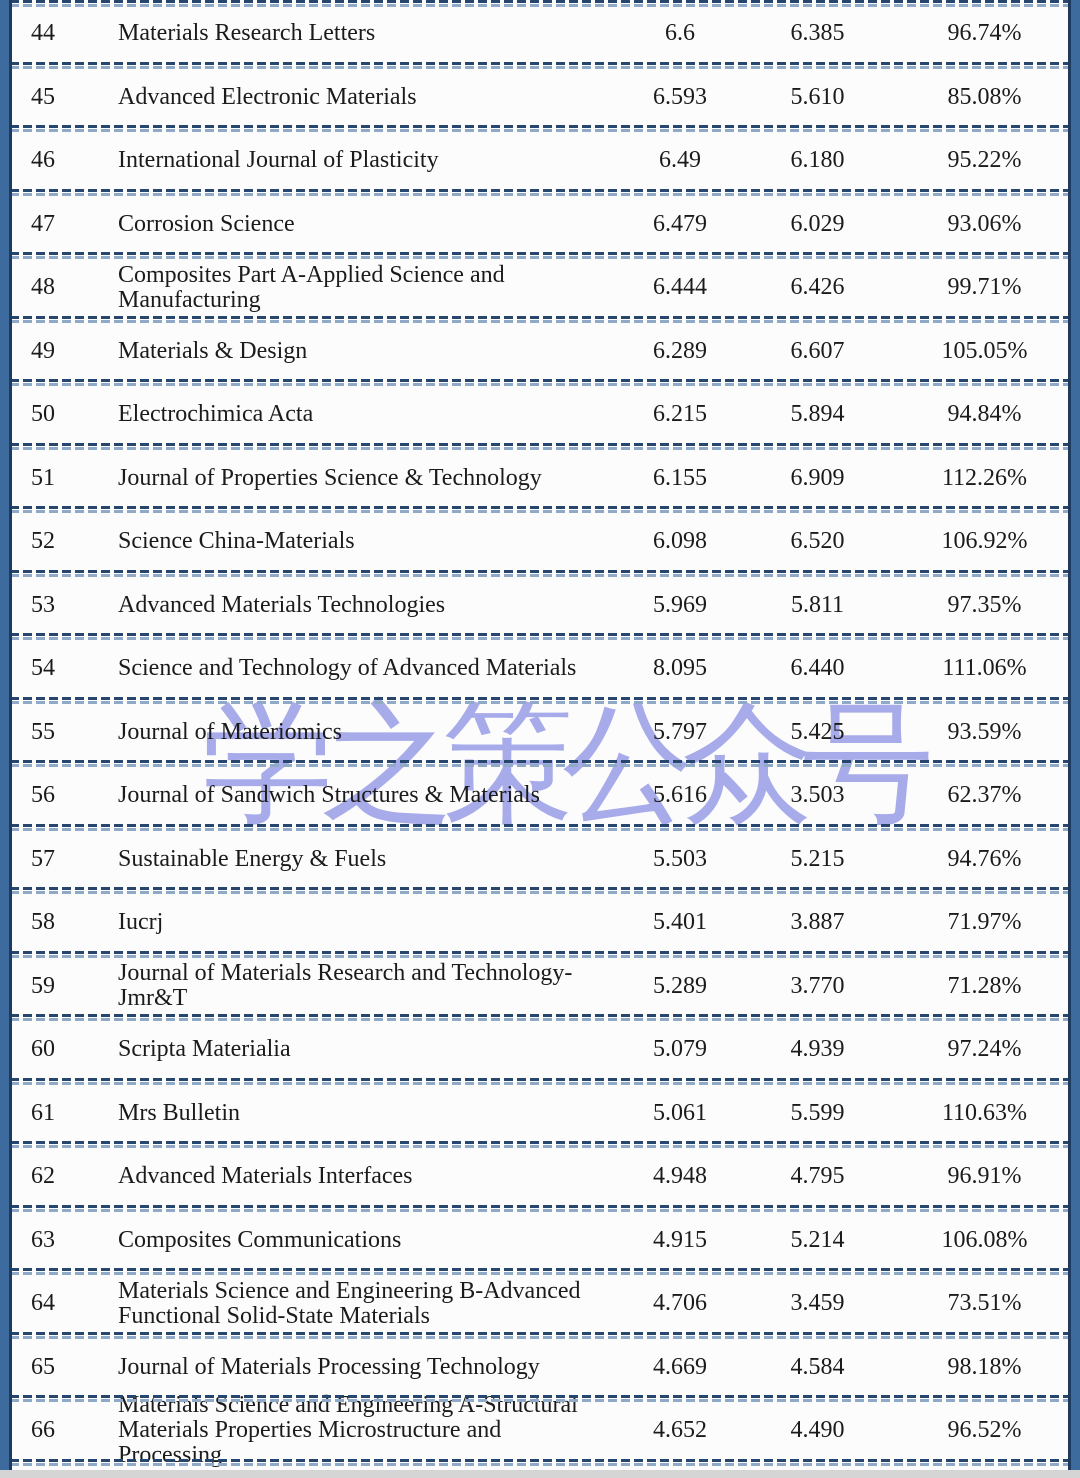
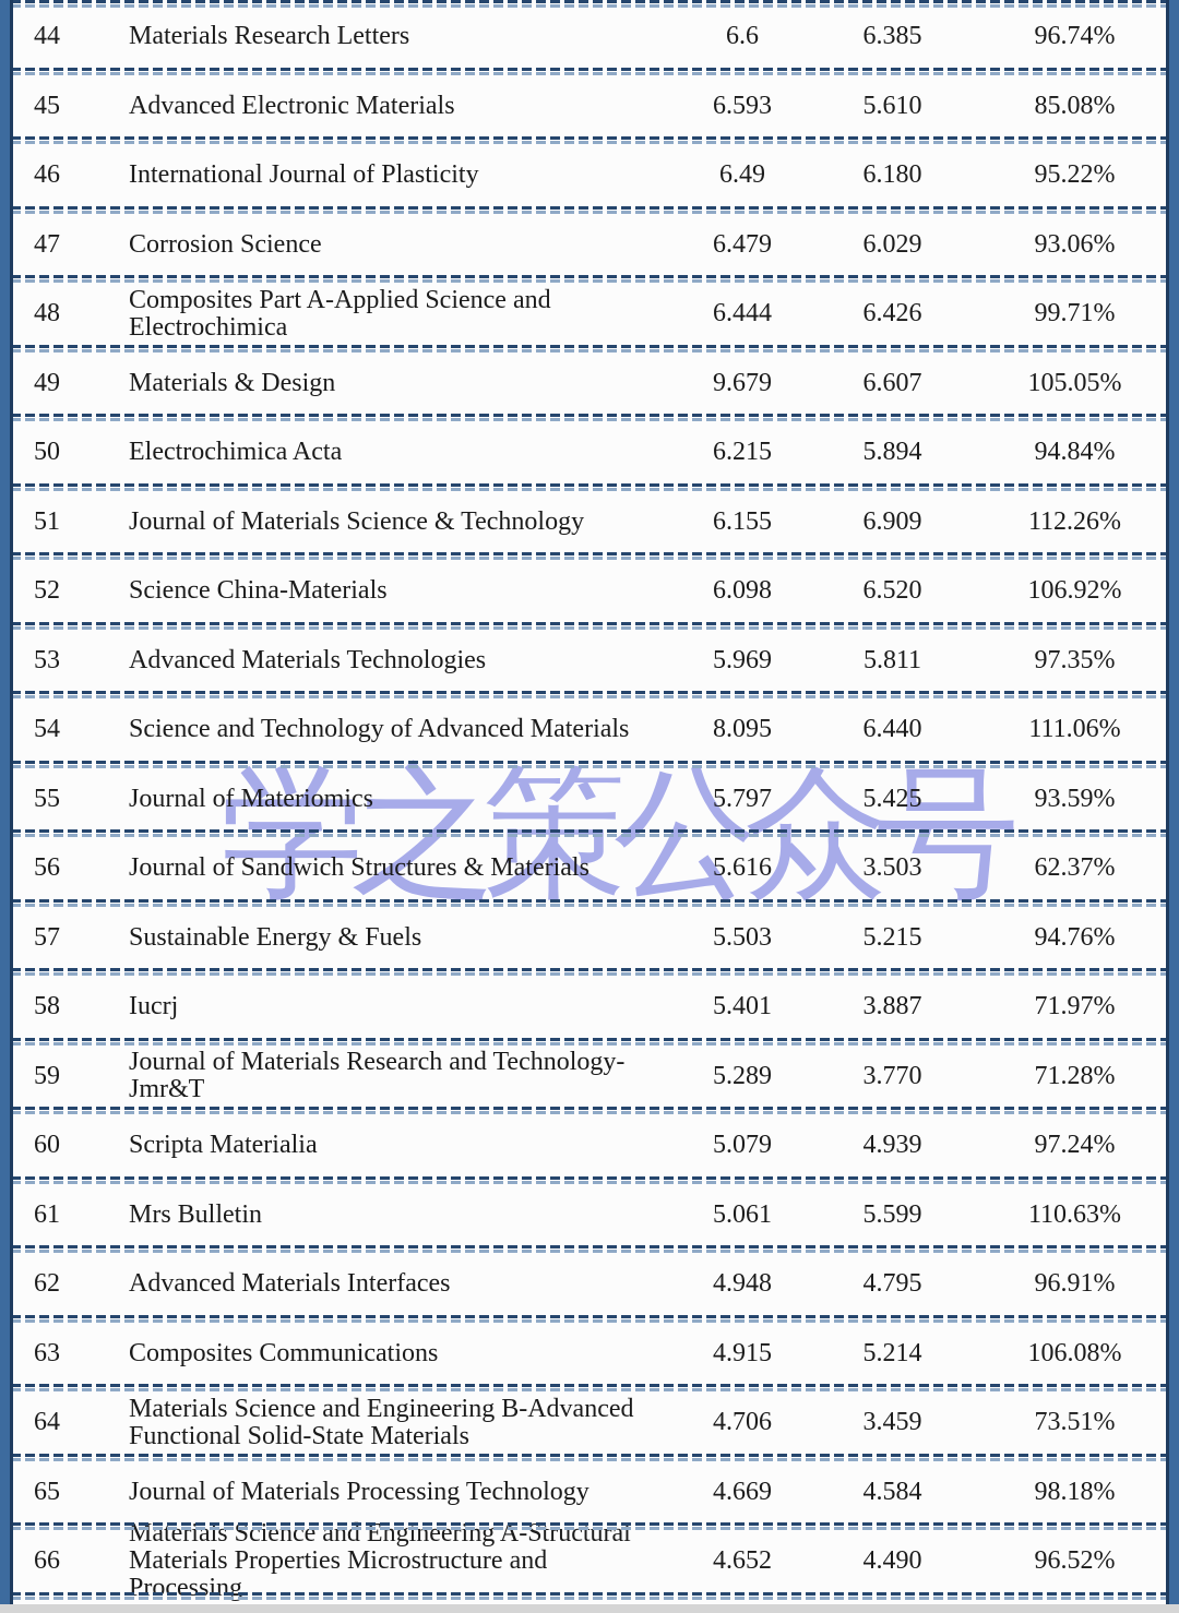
  44
  Materials Research Letters
  6.6
  6.385
  96.74%
  45
  Advanced Electronic Materials
  6.593
  5.610
  85.08%
  46
  International Journal of Plasticity
  6.49
  6.180
  95.22%
  47
  Corrosion Science
  6.479
  6.029
  93.06%
  48
- Composites Part A-Applied Science and Manufacturing
+ Composites Part A-Applied Science and Electrochimica
  6.444
  6.426
  99.71%
  49
  Materials & Design
- 6.289
+ 9.679
  6.607
  105.05%
  50
  Electrochimica Acta
  6.215
  5.894
  94.84%
  51
- Journal of Properties Science & Technology
+ Journal of Materials Science & Technology
  6.155
  6.909
  112.26%
  52
  Science China-Materials
  6.098
  6.520
  106.92%
  53
  Advanced Materials Technologies
  5.969
  5.811
  97.35%
  54
  Science and Technology of Advanced Materials
  8.095
  6.440
  111.06%
  55
  Journal of Materiomics
  5.797
  5.425
  93.59%
  56
  Journal of Sandwich Structures & Materials
  5.616
  3.503
  62.37%
  57
  Sustainable Energy & Fuels
  5.503
  5.215
  94.76%
  58
  Iucrj
  5.401
  3.887
  71.97%
  59
  Journal of Materials Research and Technology-Jmr&T
  5.289
  3.770
  71.28%
  60
  Scripta Materialia
  5.079
  4.939
  97.24%
  61
  Mrs Bulletin
  5.061
  5.599
  110.63%
  62
  Advanced Materials Interfaces
  4.948
  4.795
  96.91%
  63
  Composites Communications
  4.915
  5.214
  106.08%
  64
  Materials Science and Engineering B-Advanced Functional Solid-State Materials
  4.706
  3.459
  73.51%
  65
  Journal of Materials Processing Technology
  4.669
  4.584
  98.18%
  66
  Materials Science and Engineering A-Structural Materials Properties Microstructure and Processing
  4.652
  4.490
  96.52%
